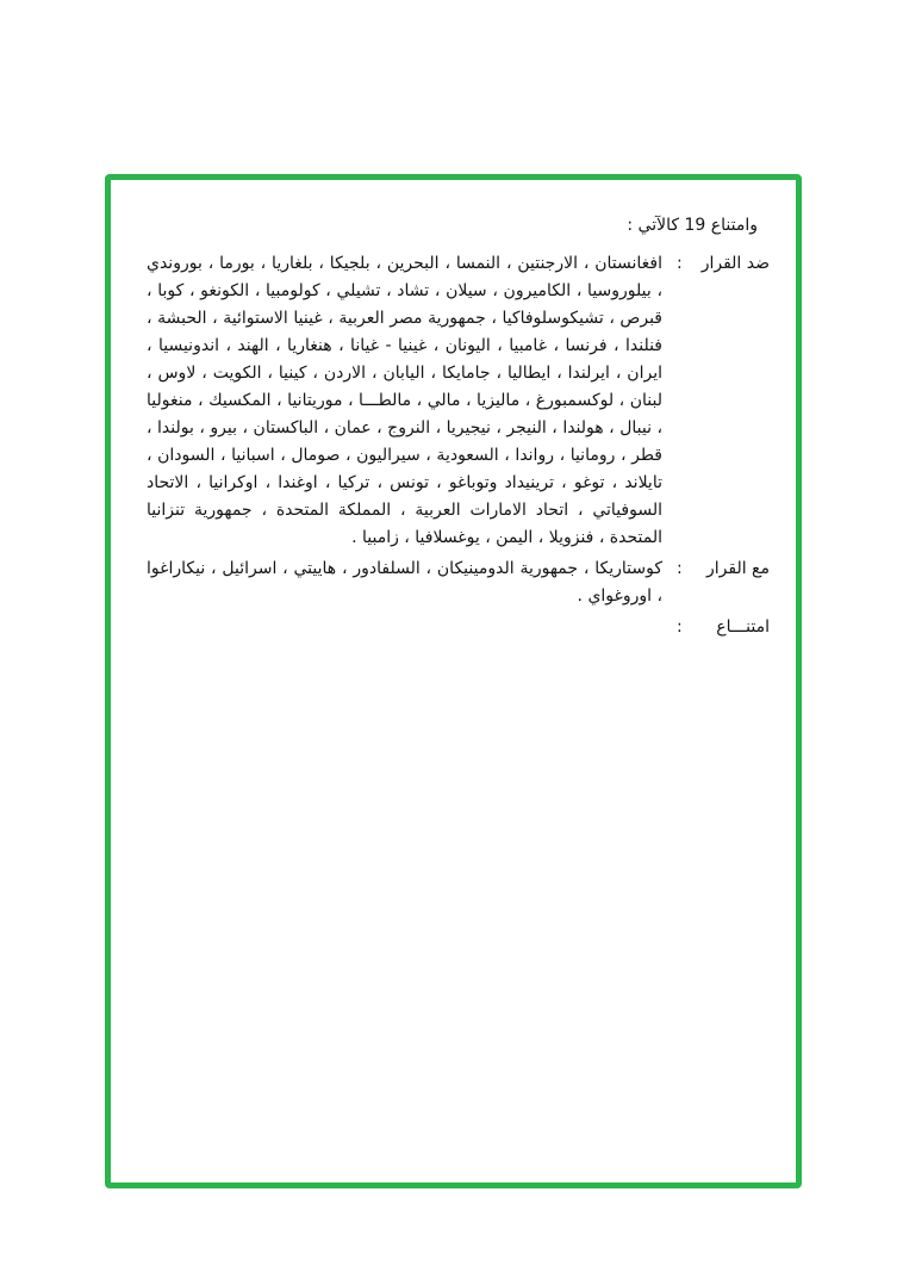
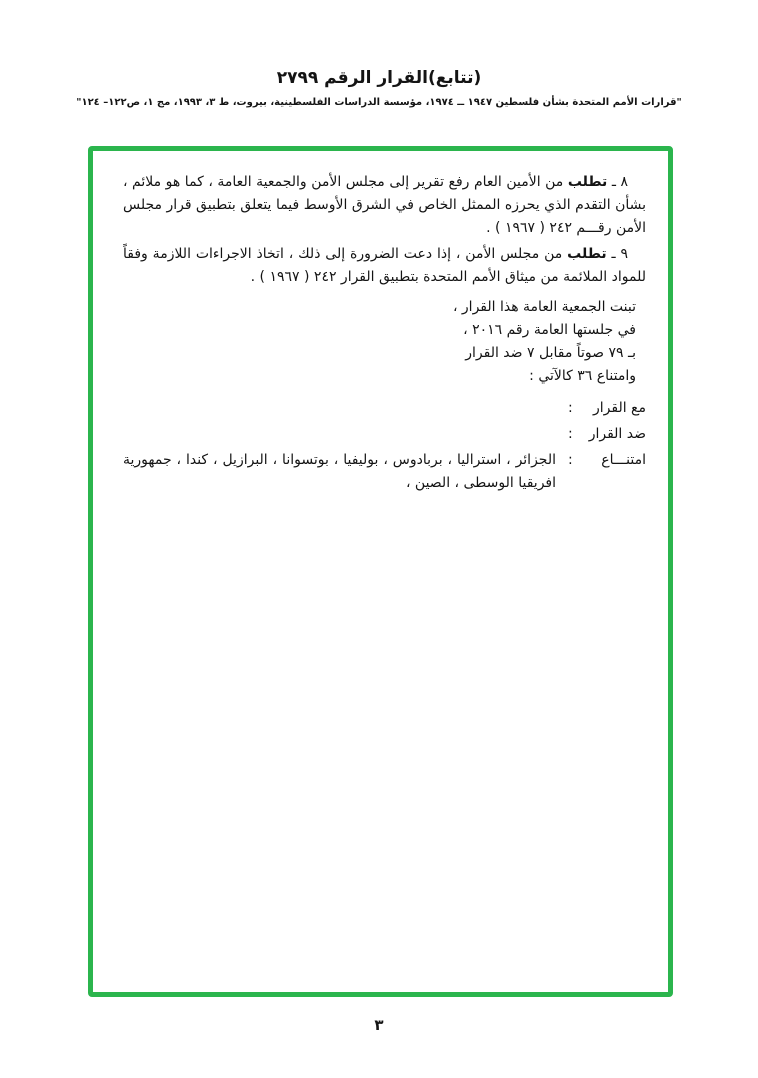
+ (تتابع)القرار الرقم ٢٧٩٩
+ "قرارات الأمم المتحدة بشأن فلسطين ١٩٤٧ ــ ١٩٧٤، مؤسسة الدراسات الفلسطينية، بيروت، ط ٣، ١٩٩٣، مج ١، ص١٢٢– ١٢٤"
+ ٨ ـ تطلب من الأمين العام رفع تقرير إلى مجلس الأمن والجمعية العامة ، كما هو ملائم ، بشأن التقدم الذي يحرزه الممثل الخاص في الشرق الأوسط فيما يتعلق بتطبيق قرار مجلس الأمن رقـــم ٢٤٢ ( ١٩٦٧ ) .
+ ٩ ـ تطلب من مجلس الأمن ، إذا دعت الضرورة إلى ذلك ، اتخاذ الاجراءات اللازمة وفقاً للمواد الملائمة من ميثاق الأمم المتحدة بتطبيق القرار ٢٤٢ ( ١٩٦٧ ) .
+ تبنت الجمعية العامة هذا القرار ،
+ في جلستها العامة رقم ٢٠١٦ ،
+ بـ ٧٩ صوتاً مقابل ٧ ضد القرار
- وامتناع 19 كالآتي :
+ وامتناع ٣٦ كالآتي :
- ضد القرار
+ مع القرار
  :
- افغانستان ، الارجنتين ، النمسا ، البحرين ، بلجيكا ، بلغاريا ، بورما ، بوروندي ، بيلوروسيا ، الكاميرون ، سيلان ، تشاد ، تشيلي ، كولومبيا ، الكونغو ، كوبا ، قبرص ، تشيكوسلوفاكيا ، جمهورية مصر العربية ، غينيا الاستوائية ، الحبشة ، فنلندا ، فرنسا ، غامبيا ، اليونان ، غينيا - غيانا ، هنغاريا ، الهند ، اندونيسيا ، ايران ، ايرلندا ، ايطاليا ، جامايكا ، اليابان ، الاردن ، كينيا ، الكويت ، لاوس ، لبنان ، لوكسمبورغ ، ماليزيا ، مالي ، مالطـــا ، موريتانيا ، المكسيك ، منغوليا ، نيبال ، هولندا ، النيجر ، نيجيريا ، النروج ، عمان ، الباكستان ، بيرو ، بولندا ، قطر ، رومانيا ، رواندا ، السعودية ، سيراليون ، صومال ، اسبانيا ، السودان ، تايلاند ، توغو ، ترينيداد وتوباغو ، تونس ، تركيا ، اوغندا ، اوكرانيا ، الاتحاد السوفياتي ، اتحاد الامارات العربية ، المملكة المتحدة ، جمهورية تنزانيا المتحدة ، فنزويلا ، اليمن ، يوغسلافيا ، زامبيا .
- مع القرار
+ ضد القرار
  :
- كوستاريكا ، جمهورية الدومينيكان ، السلفادور ، هاييتي ، اسرائيل ، نيكاراغوا ، اوروغواي .
  امتنـــاع
  :
+ الجزائر ، استراليا ، بربادوس ، بوليفيا ، بوتسوانا ، البرازيل ، كندا ، جمهورية افريقيا الوسطى ، الصين ،
+ ٣
